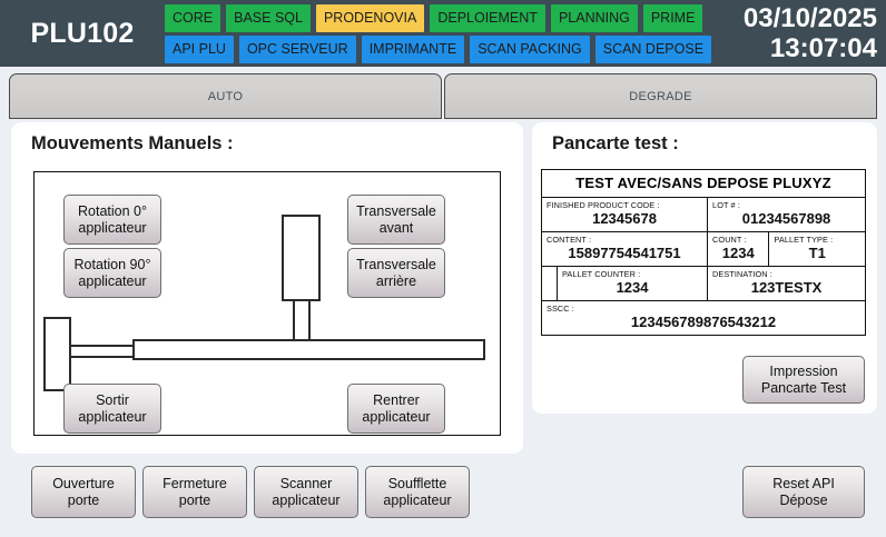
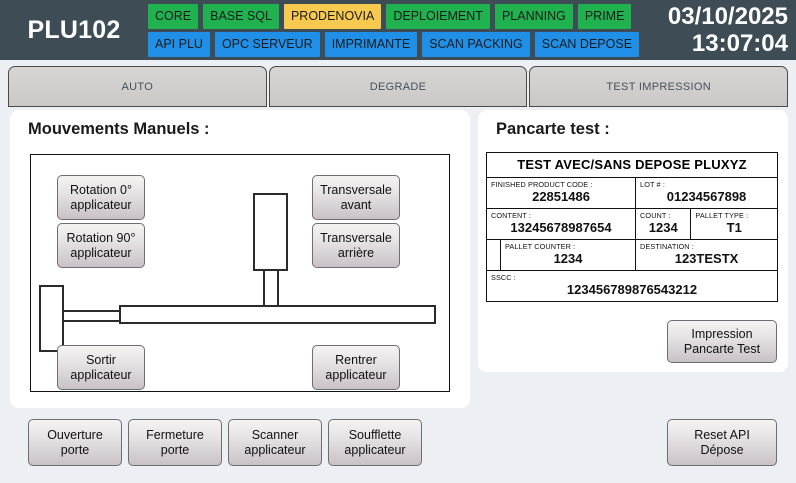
  PLU102
  CORE
  BASE SQL
  PRODENOVIA
  DEPLOIEMENT
  PLANNING
  PRIME
  API PLU
  OPC SERVEUR
  IMPRIMANTE
  SCAN PACKING
  SCAN DEPOSE
  03/10/2025
  13:07:04
  AUTO
  DEGRADE
+ TEST IMPRESSION
  Mouvements Manuels :
  Rotation 0°
  applicateur
  Rotation 90°
  applicateur
  Transversale
  avant
  Transversale
  arrière
  Sortir
  applicateur
  Rentrer
  applicateur
  Pancarte test :
  TEST AVEC/SANS DEPOSE PLUXYZ
- FINISHED PRODUCT CODE : 12345678	LOT # : 01234567898
+ FINISHED PRODUCT CODE : 22851486	LOT # : 01234567898
- CONTENT : 15897754541751	COUNT : 1234	PALLET TYPE : T1
+ CONTENT : 13245678987654	COUNT : 1234	PALLET TYPE : T1
  	PALLET COUNTER : 1234	DESTINATION : 123TESTX
  SSCC : 123456789876543212
  Impression
  Pancarte Test
  Ouverture
  porte
  Fermeture
  porte
  Scanner
  applicateur
  Soufflette
  applicateur
  Reset API
  Dépose
